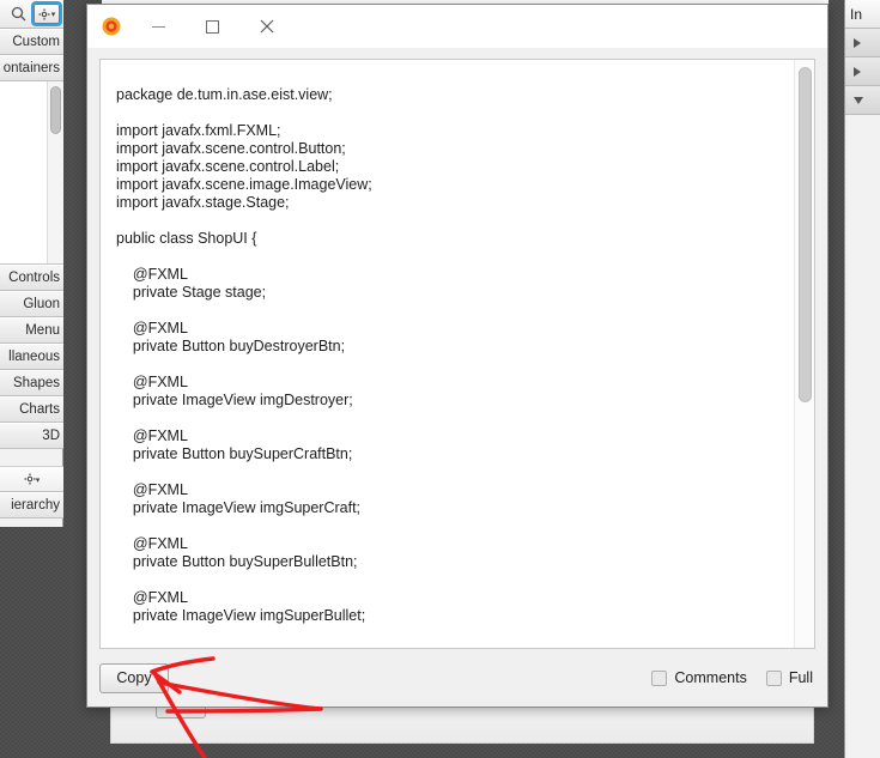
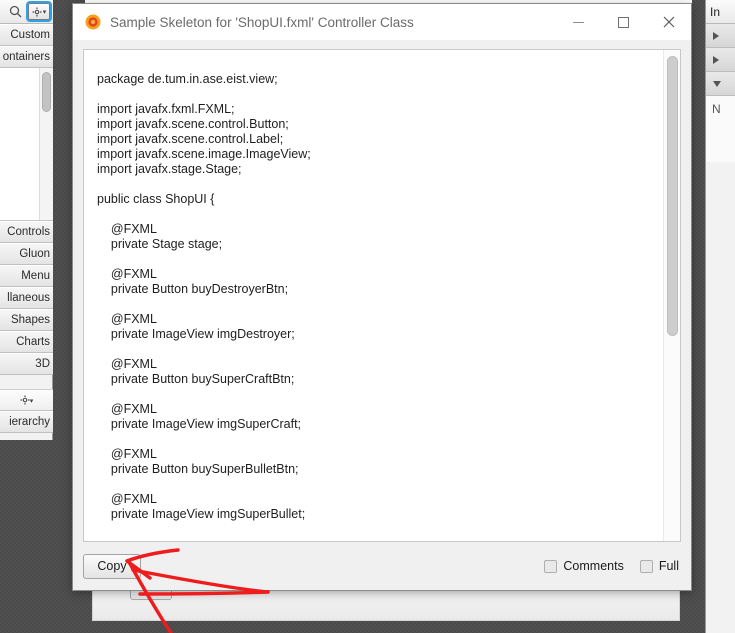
  Custom
  ontainers
  Controls
  Gluon
  Menu
  llaneous
  Shapes
  Charts
  3D
  ierarchy
  In
+ N
+ Sample Skeleton for 'ShopUI.fxml' Controller Class
  package de.tum.in.ase.eist.view;
  import javafx.fxml.FXML;
  import javafx.scene.control.Button;
  import javafx.scene.control.Label;
  import javafx.scene.image.ImageView;
  import javafx.stage.Stage;
  public class ShopUI {
  @FXML
  private Stage stage;
  @FXML
  private Button buyDestroyerBtn;
  @FXML
  private ImageView imgDestroyer;
  @FXML
  private Button buySuperCraftBtn;
  @FXML
  private ImageView imgSuperCraft;
  @FXML
  private Button buySuperBulletBtn;
  @FXML
  private ImageView imgSuperBullet;
  Copy
  Comments
  Full
